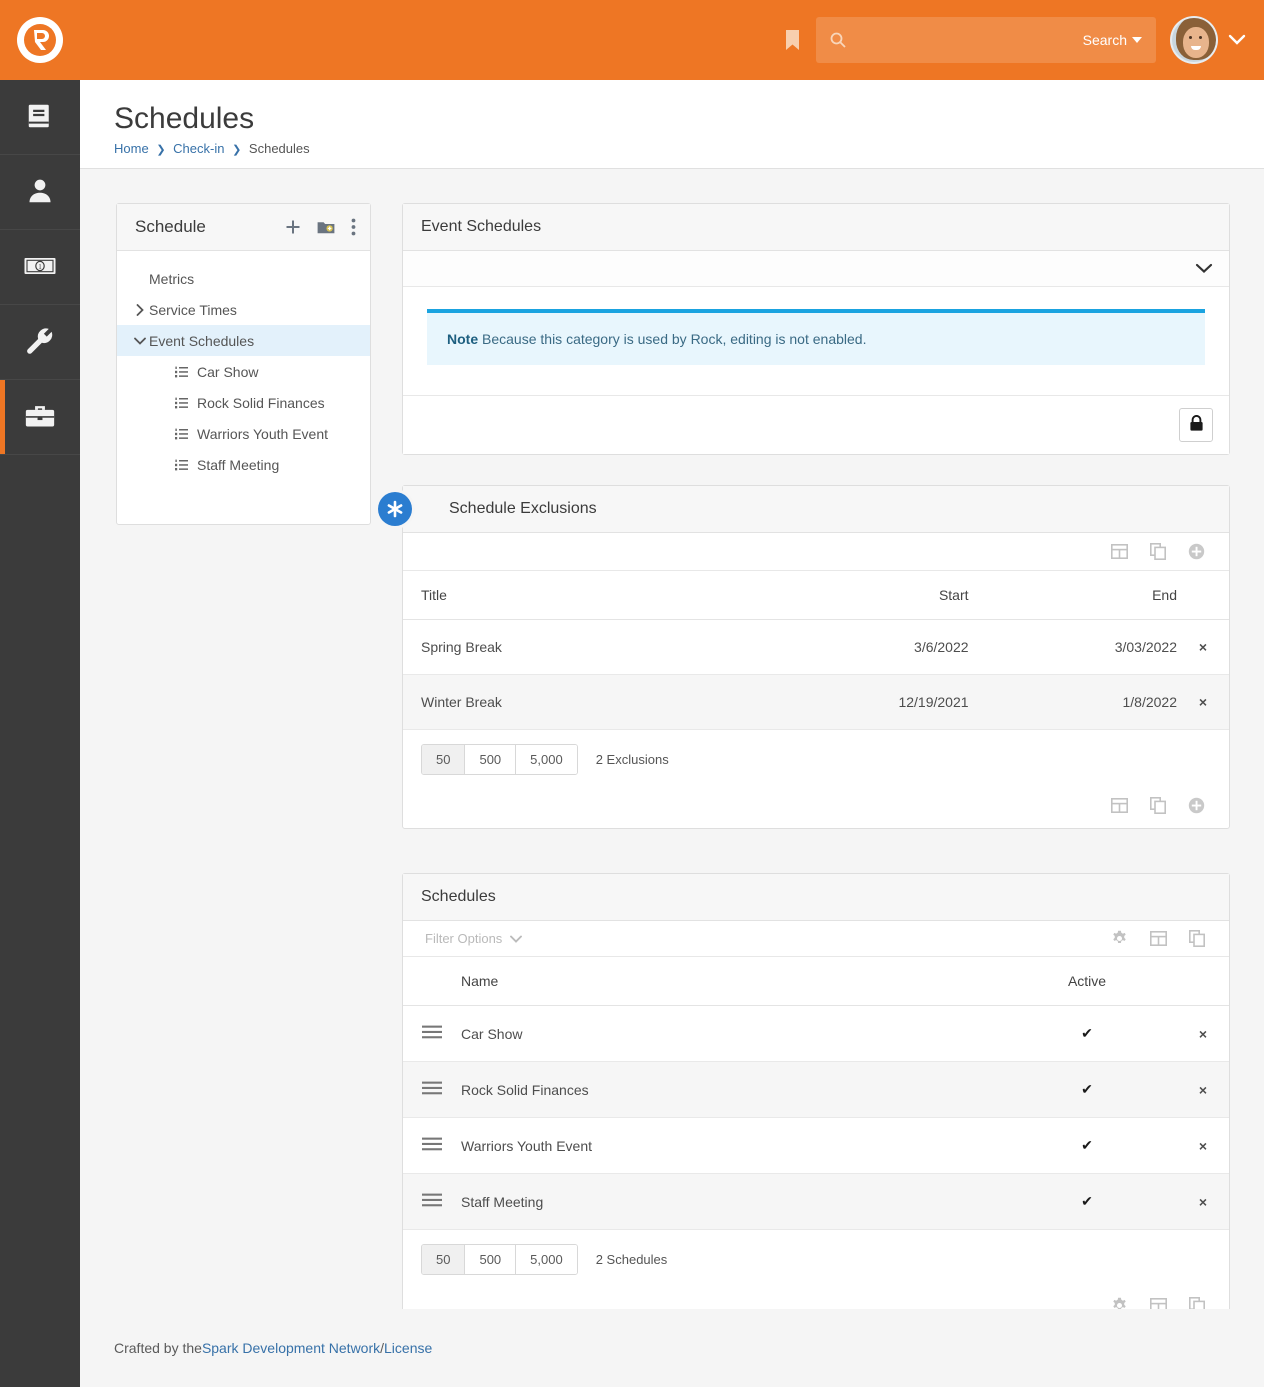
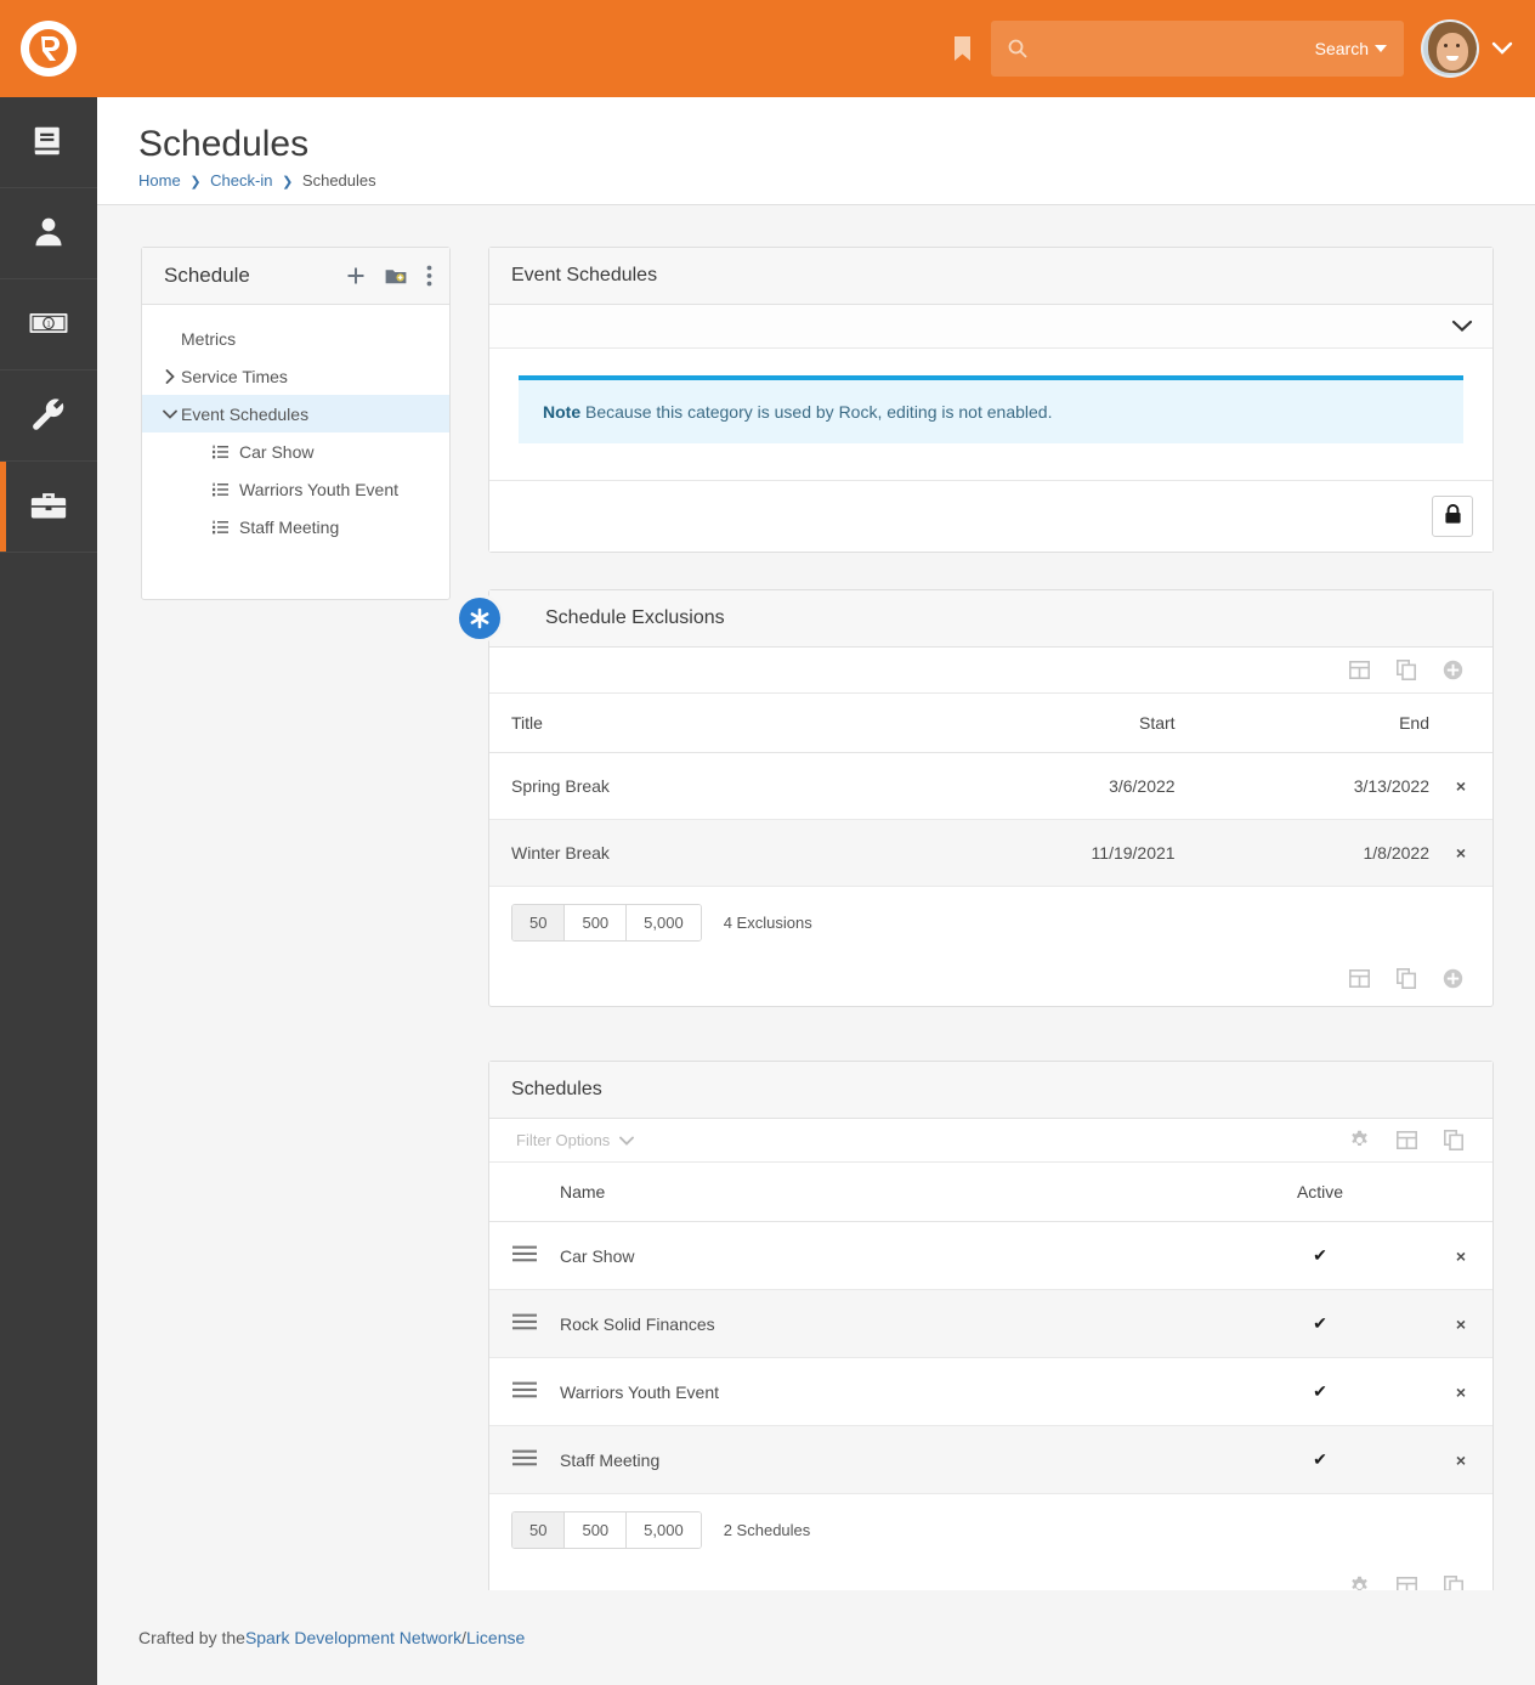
  Search
  1
  Schedules
  Home ❯ Check-in ❯ Schedules
  Schedule
  Metrics
  Service Times
  Event Schedules
  Car Show
- Rock Solid Finances
  Warriors Youth Event
  Staff Meeting
  Event Schedules
  Note Because this category is used by Rock, editing is not enabled.
  Schedule Exclusions
  Title	Start	End
- Spring Break	3/6/2022	3/03/2022	×
+ Spring Break	3/6/2022	3/13/2022	×
- Winter Break	12/19/2021	1/8/2022	×
+ Winter Break	11/19/2021	1/8/2022	×
  50
  500
  5,000
- 2 Exclusions
+ 4 Exclusions
  Schedules
  Filter Options
  	Name	Active
  	Car Show	✔	×
  	Rock Solid Finances	✔	×
  	Warriors Youth Event	✔	×
  	Staff Meeting	✔	×
  50
  500
  5,000
  2 Schedules
  Crafted by the
  Spark Development Network
  /
  License
